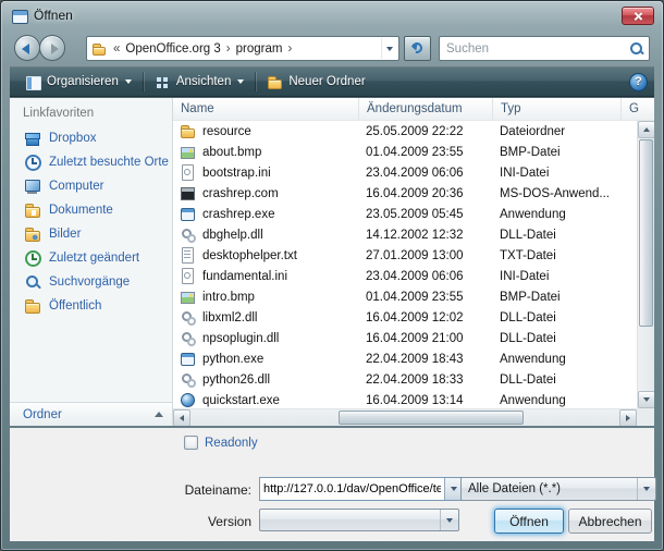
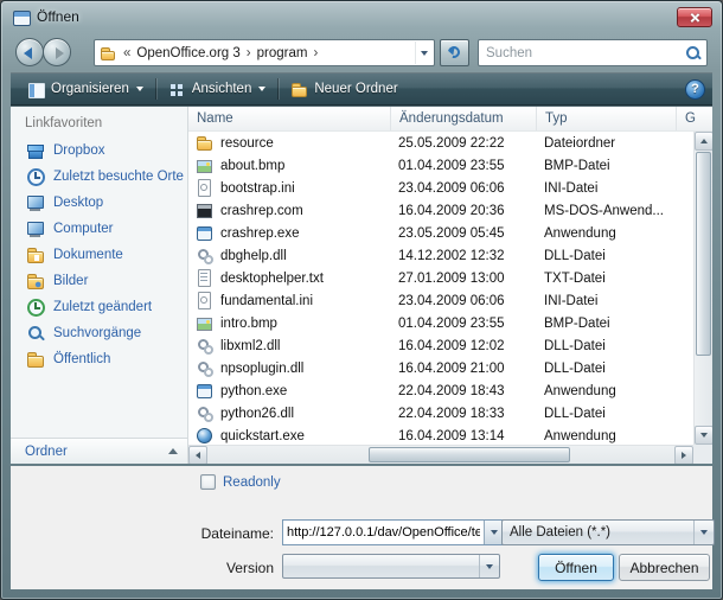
  Öffnen
  «
  OpenOffice.org 3
  ›
  program
  ›
  Suchen
  Organisieren
  Ansichten
  Neuer Ordner
  ?
  Linkfavoriten
  Dropbox
  Zuletzt besuchte Orte
+ Desktop
  Computer
  Dokumente
  Bilder
  Zuletzt geändert
  Suchvorgänge
  Öffentlich
  Ordner
  Name
  Änderungsdatum
  Typ
  G
  resource
  25.05.2009 22:22
  Dateiordner
  about.bmp
  01.04.2009 23:55
  BMP-Datei
  bootstrap.ini
  23.04.2009 06:06
  INI-Datei
  crashrep.com
  16.04.2009 20:36
  MS-DOS-Anwend...
  crashrep.exe
  23.05.2009 05:45
  Anwendung
  dbghelp.dll
  14.12.2002 12:32
  DLL-Datei
  desktophelper.txt
  27.01.2009 13:00
  TXT-Datei
  fundamental.ini
  23.04.2009 06:06
  INI-Datei
  intro.bmp
  01.04.2009 23:55
  BMP-Datei
  libxml2.dll
  16.04.2009 12:02
  DLL-Datei
  npsoplugin.dll
  16.04.2009 21:00
  DLL-Datei
  python.exe
  22.04.2009 18:43
  Anwendung
  python26.dll
  22.04.2009 18:33
  DLL-Datei
  quickstart.exe
  16.04.2009 13:14
  Anwendung
  Readonly
  Dateiname:
  http://127.0.0.1/dav/OpenOffice/te
  Alle Dateien (*.*)
  Version
  Öffnen
  Abbrechen
